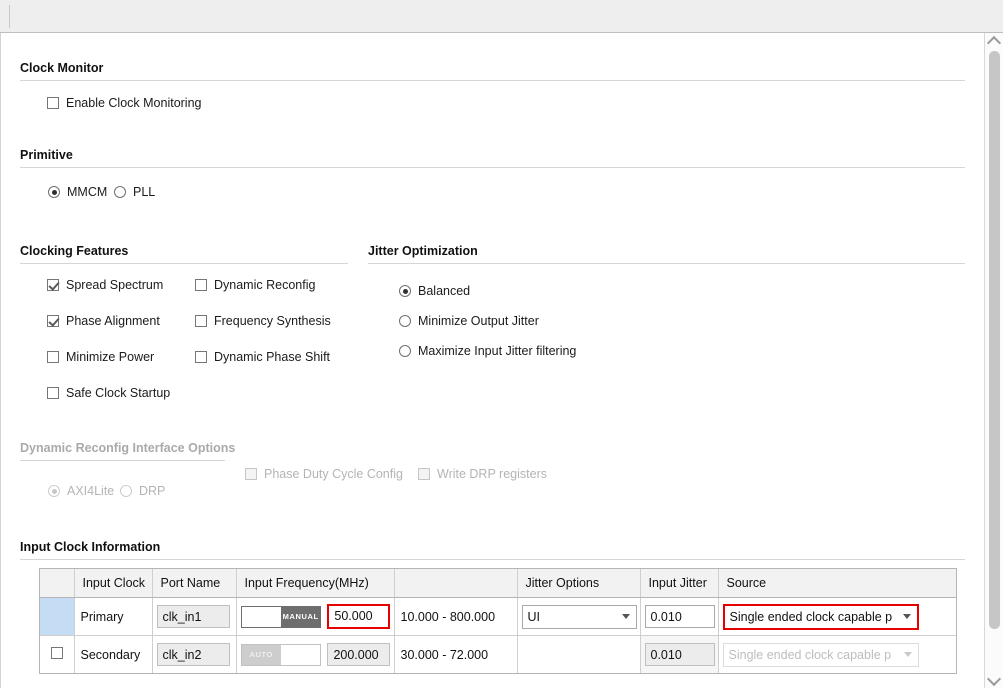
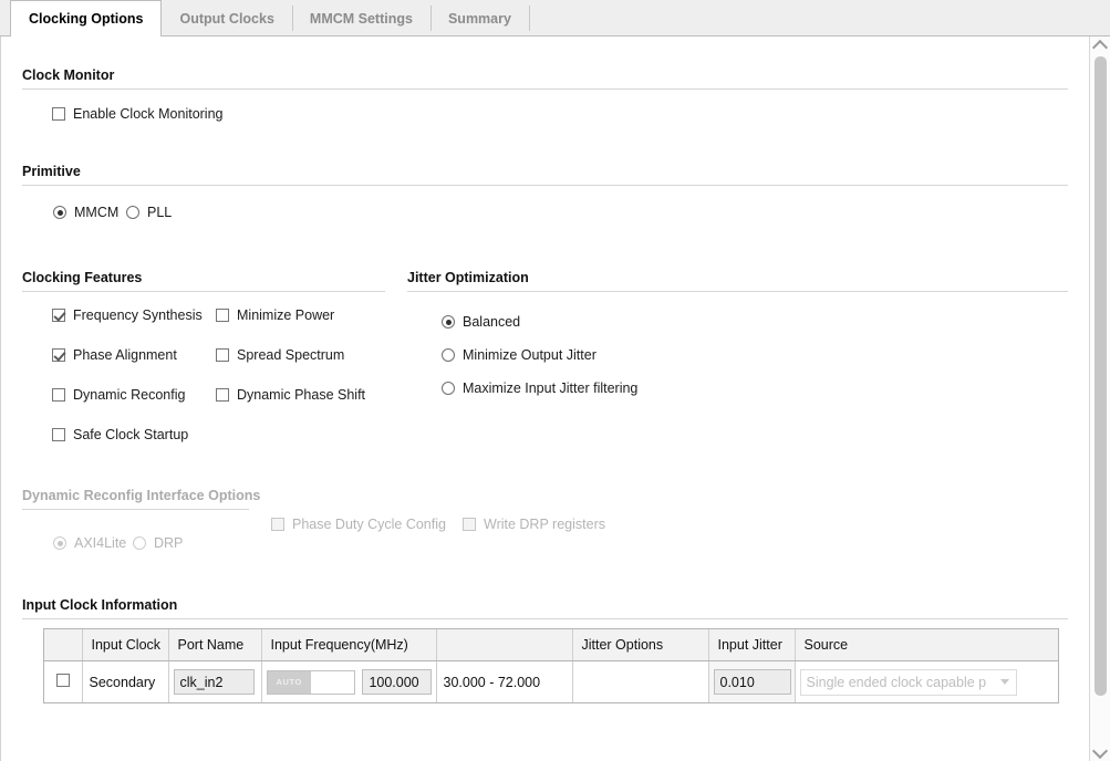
+ Clocking Options
+ Output Clocks
+ MMCM Settings
+ Summary
  Clock Monitor
  Enable Clock Monitoring
  Primitive
  MMCM
  PLL
  Clocking Features
- Spread Spectrum
+ Frequency Synthesis
- Dynamic Reconfig
+ Minimize Power
  Phase Alignment
- Frequency Synthesis
+ Spread Spectrum
- Minimize Power
+ Dynamic Reconfig
  Dynamic Phase Shift
  Safe Clock Startup
  Jitter Optimization
  Balanced
  Minimize Output Jitter
  Maximize Input Jitter filtering
  Dynamic Reconfig Interface Options
  AXI4Lite
  DRP
  Phase Duty Cycle Config
  Write DRP registers
  Input Clock Information
  	Input Clock	Port Name	Input Frequency(MHz)		Jitter Options	Input Jitter	Source
- 	Primary	clk_in1	MANUAL 50.000	10.000 - 800.000	UI	0.010	Single ended clock capable p
- 	Secondary	clk_in2	AUTO 200.000	30.000 - 72.000		0.010	Single ended clock capable p
+ 	Secondary	clk_in2	AUTO 100.000	30.000 - 72.000		0.010	Single ended clock capable p
